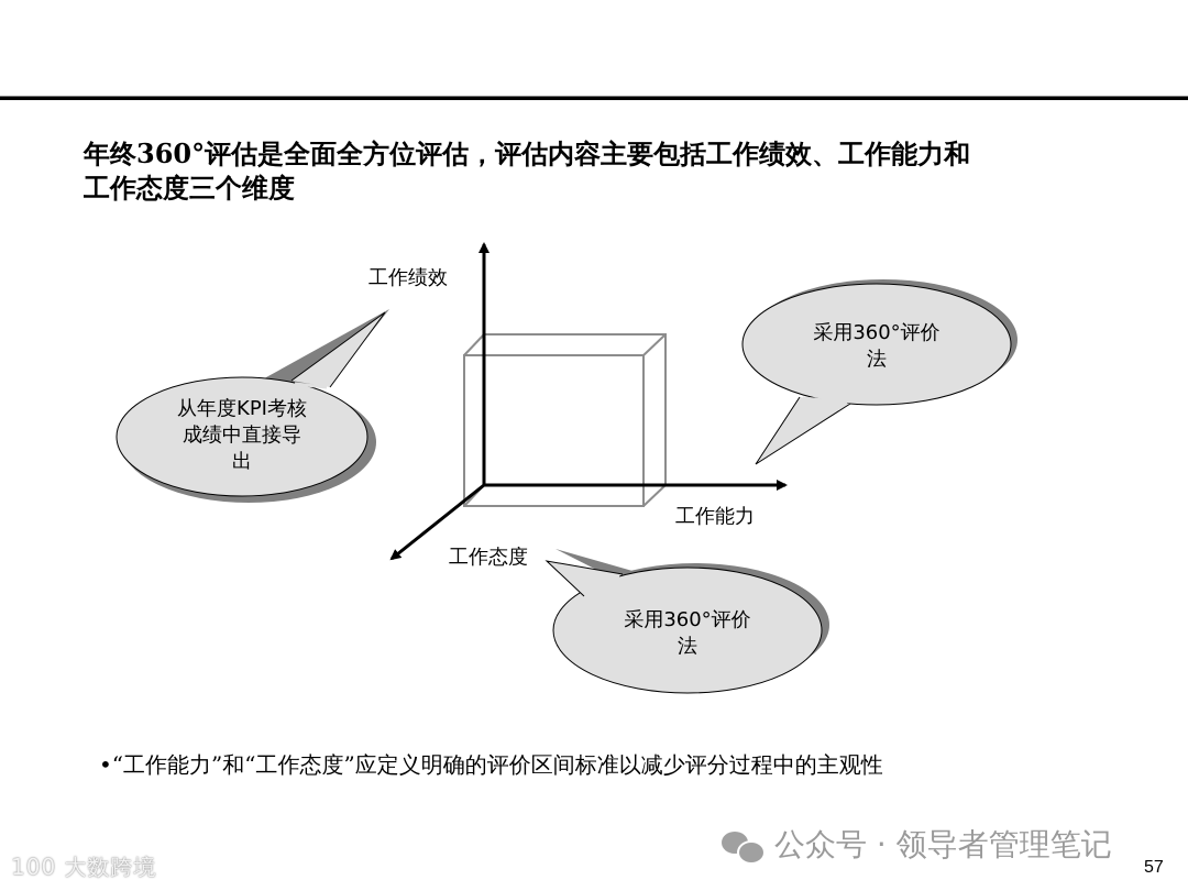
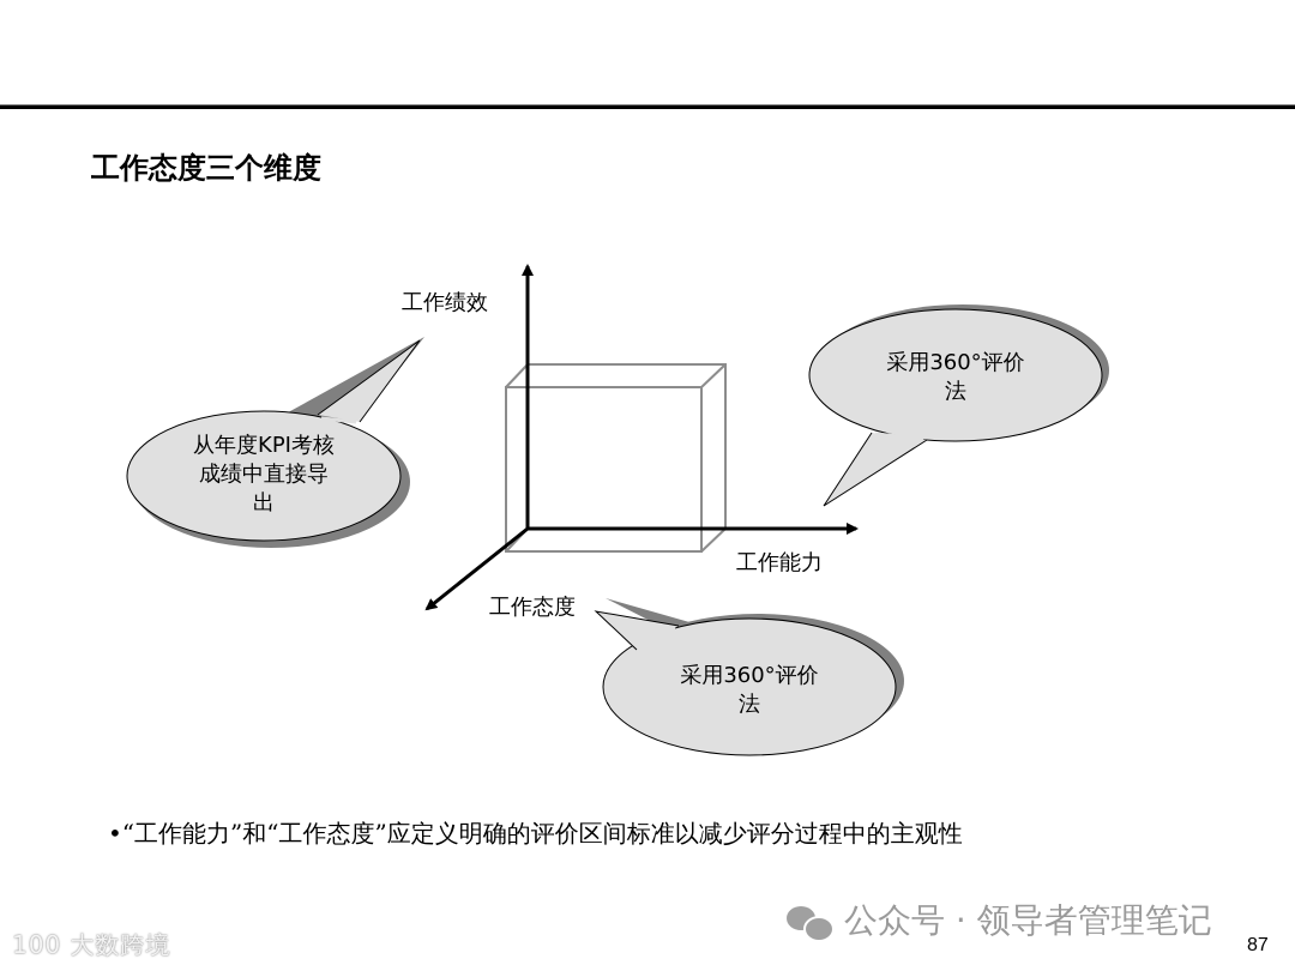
- 年终360°评估是全面全方位评估，评估内容主要包括工作绩效、工作能力和
  工作态度三个维度
  工作绩效
  工作能力
  工作态度
  从年度KPI考核
  成绩中直接导
  出
  采用360°评价
  法
  采用360°评价
  法
  •“工作能力”和“工作态度”应定义明确的评价区间标准以减少评分过程中的主观性
  公众号 · 领导者管理笔记
- 57
+ 87
  100 大数跨境
